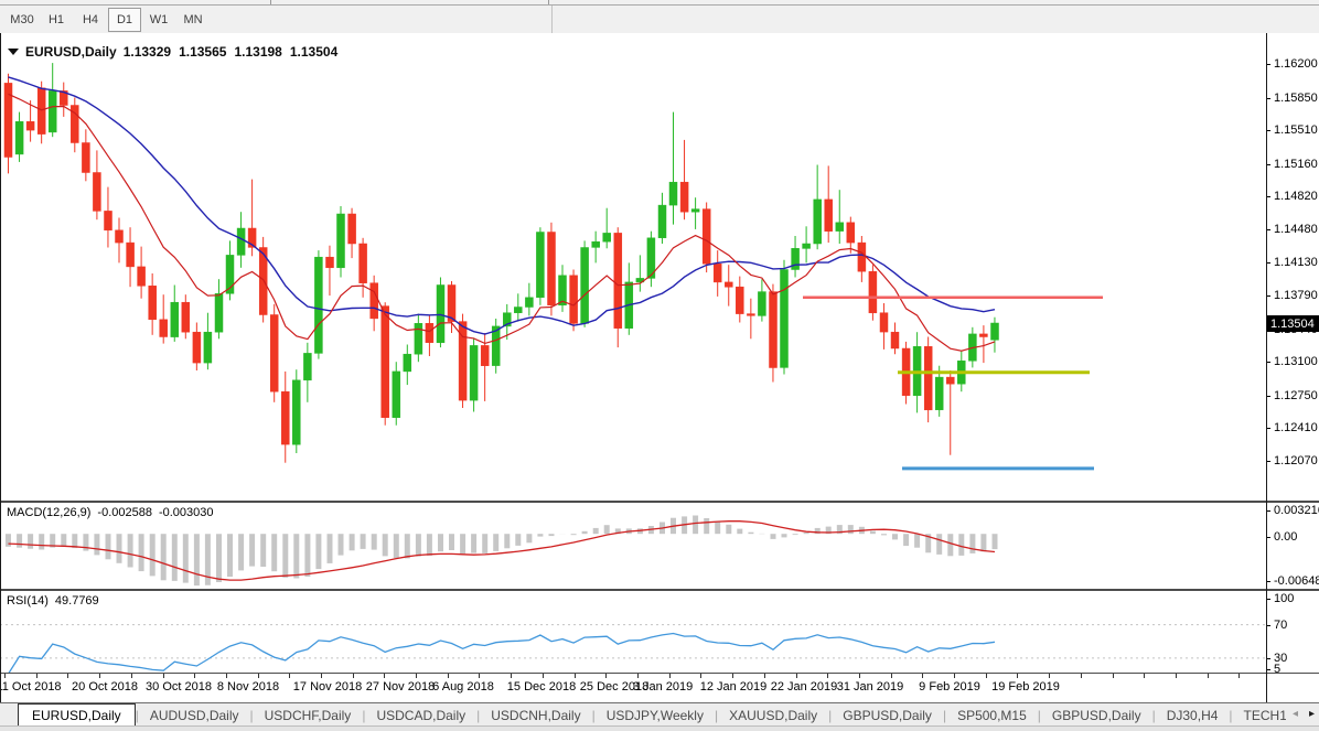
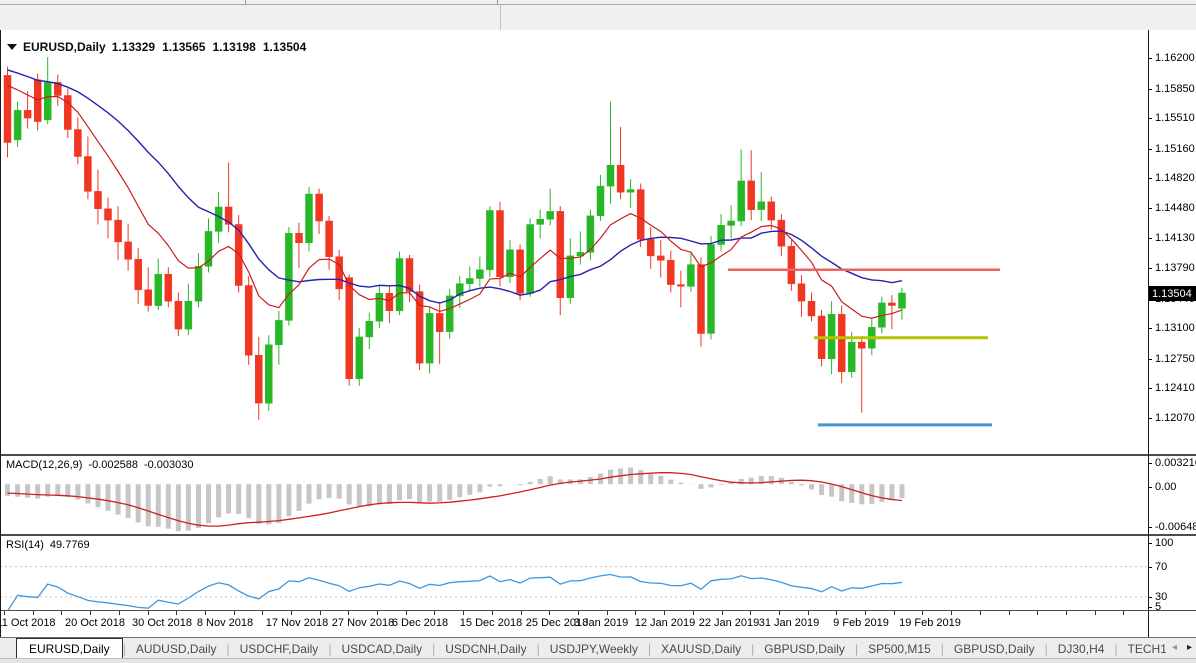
- M30
- H1
- H4
- D1
- W1
- MN
  EURUSD,Daily
  1.13329
  1.13565
  1.13198
  1.13504
  1.16200
  1.15850
  1.15510
  1.15160
  1.14820
  1.14480
  1.14130
  1.13790
  1.13100
  1.12750
  1.12410
  1.12070
  1.13504
  MACD(12,26,9)
  -0.002588
  -0.003030
  0.00321
  0.00
  -0.00648
  RSI(14)
  49.7769
  100
  70
  30
  5
  1 Oct 2018
  20 Oct 2018
  30 Oct 2018
  8 Nov 2018
  17 Nov 2018
  27 Nov 2018
- 6 Aug 2018
+ 6 Dec 2018
  15 Dec 2018
  25 Dec 2018
  3 Jan 2019
  12 Jan 2019
  22 Jan 2019
  31 Jan 2019
  9 Feb 2019
  19 Feb 2019
  EURUSD,Daily
  |
  AUDUSD,Daily
  |
  USDCHF,Daily
  |
  USDCAD,Daily
  |
  USDCNH,Daily
  |
  USDJPY,Weekly
  |
  XAUUSD,Daily
  |
  GBPUSD,Daily
  |
  SP500,M15
  |
  GBPUSD,Daily
  |
  DJ30,H4
  |
  ◂
  ▸
